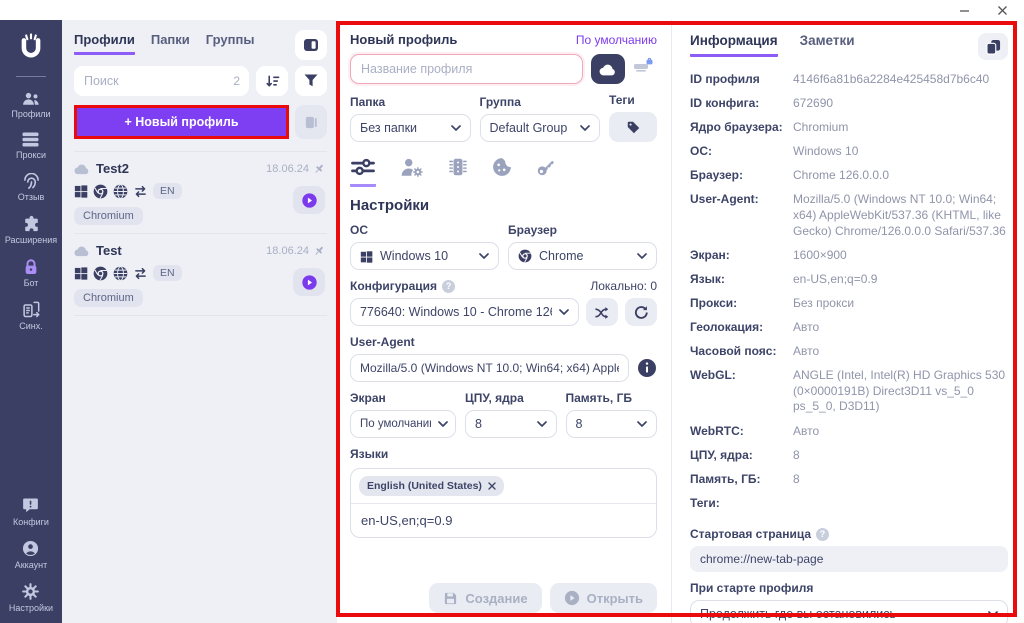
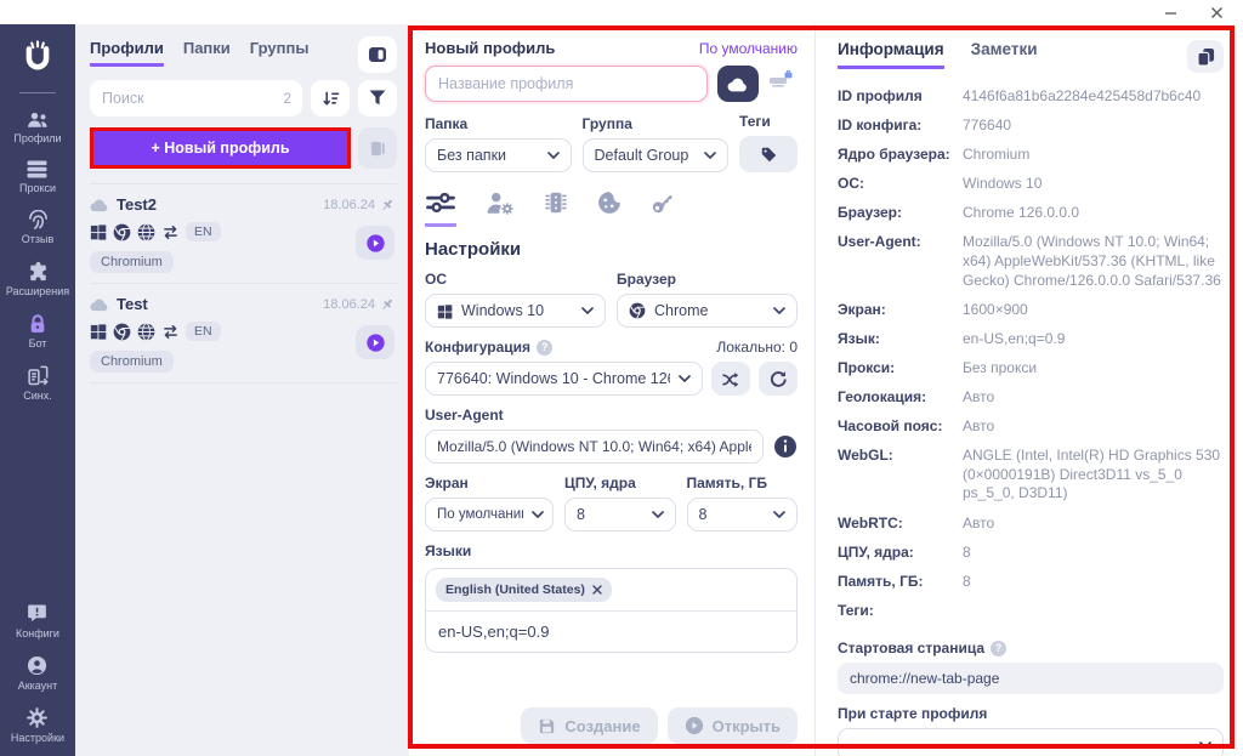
  Профили
  Прокси
  Отзыв
  Расширения
  Бот
  Синх.
  Конфиги
  Аккаунт
  Настройки
  Профили
  Папки
  Группы
  Поиск
  2
  + Новый профиль
  Test2
  18.06.24
  EN
  Chromium
  Test
  18.06.24
  EN
  Chromium
  Новый профиль
  По умолчанию
  Название профиля
  Папка
  Без папки
  Группа
  Default Group
  Теги
  Настройки
  ОС
  Windows 10
  Браузер
  Chrome
  Конфигурация
  Локально: 0
  776640: Windows 10 - Chrome 12
  User-Agent
  Mozilla/5.0 (Windows NT 10.0; Win64; x64) Appl
  Экран
  По умолчани
  ЦПУ, ядра
  8
  Память, ГБ
  8
  Языки
  English (United States)
  en-US,en;q=0.9
  Создание
  Открыть
  Информация
  Заметки
  ID профиля
  4146f6a81b6a2284e425458d7b6c40
  ID конфига:
- 672690
+ 776640
  Ядро браузера:
  Chromium
  ОС:
  Windows 10
  Браузер:
  Chrome 126.0.0.0
  User-Agent:
  Mozilla/5.0 (Windows NT 10.0; Win64; x64) AppleWebKit/537.36 (KHTML, like Gecko) Chrome/126.0.0.0 Safari/537.36
  Экран:
  1600×900
  Язык:
  en-US,en;q=0.9
  Прокси:
  Без прокси
  Геолокация:
  Авто
  Часовой пояс:
  Авто
  WebGL:
  ANGLE (Intel, Intel(R) HD Graphics 530 (0×0000191B) Direct3D11 vs_5_0 ps_5_0, D3D11)
  WebRTC:
  Авто
  ЦПУ, ядра:
  8
  Память, ГБ:
  8
  Теги:
  Стартовая страница
  chrome://new-tab-page
  При старте профиля
- Продолжить где вы остановились
